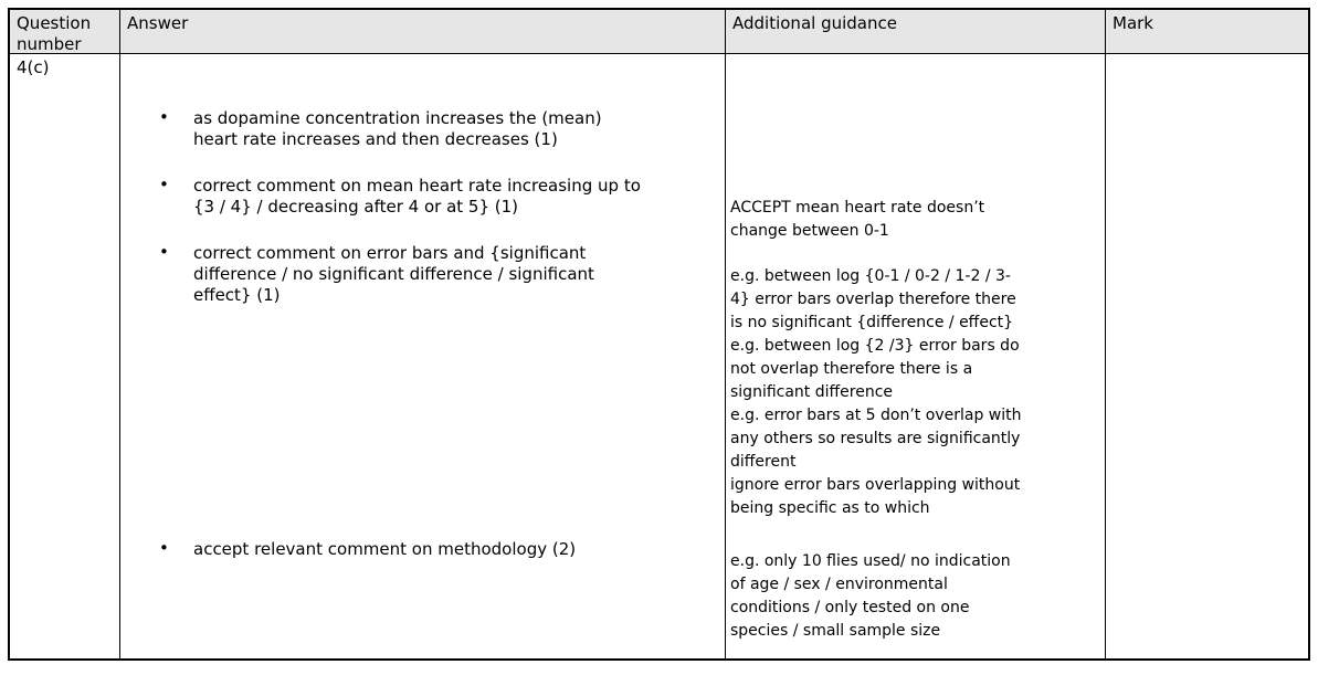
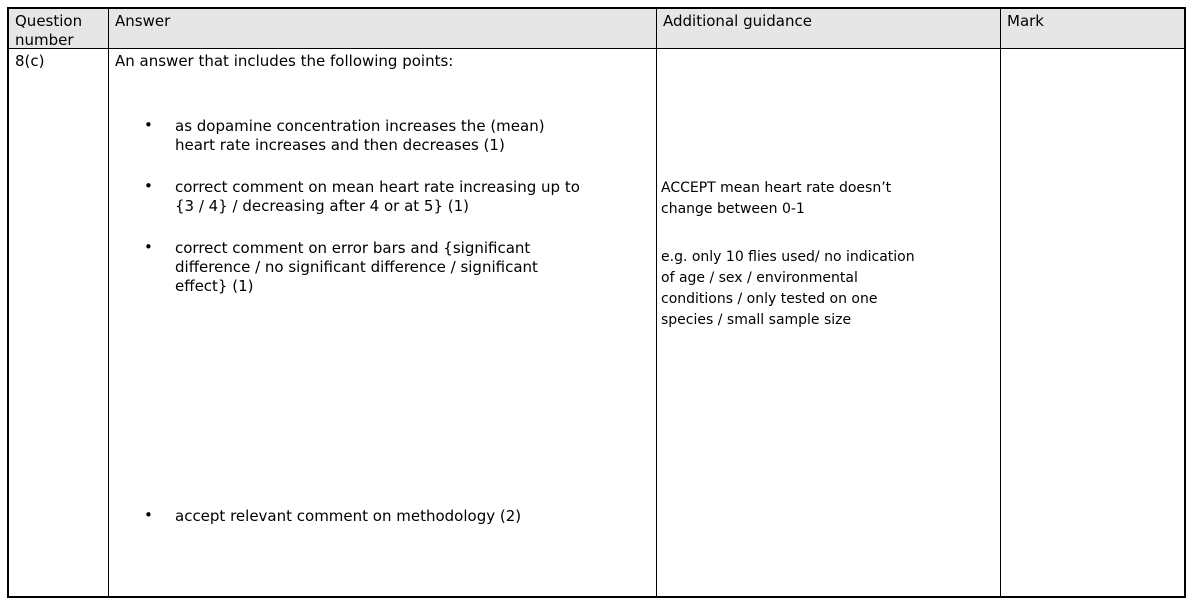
  Question number
  Answer
  Additional guidance
  Mark
- 4(c)
+ 8(c)
+ An answer that includes the following points:
  •
  as dopamine concentration increases the (mean)
  heart rate increases and then decreases (1)
  •
  correct comment on mean heart rate increasing up to
  {3 / 4} / decreasing after 4 or at 5} (1)
  •
  correct comment on error bars and {significant
  difference / no significant difference / significant
  effect} (1)
  •
  accept relevant comment on methodology (2)
  ACCEPT mean heart rate doesn’t
  change between 0-1
- e.g. between log {0-1 / 0-2 / 1-2 / 3-
- 4} error bars overlap therefore there
- is no significant {difference / effect}
- e.g. between log {2 /3} error bars do
- not overlap therefore there is a
- significant difference
- e.g. error bars at 5 don’t overlap with
- any others so results are significantly
- different
- ignore error bars overlapping without
- being specific as to which
  e.g. only 10 flies used/ no indication
  of age / sex / environmental
  conditions / only tested on one
  species / small sample size
